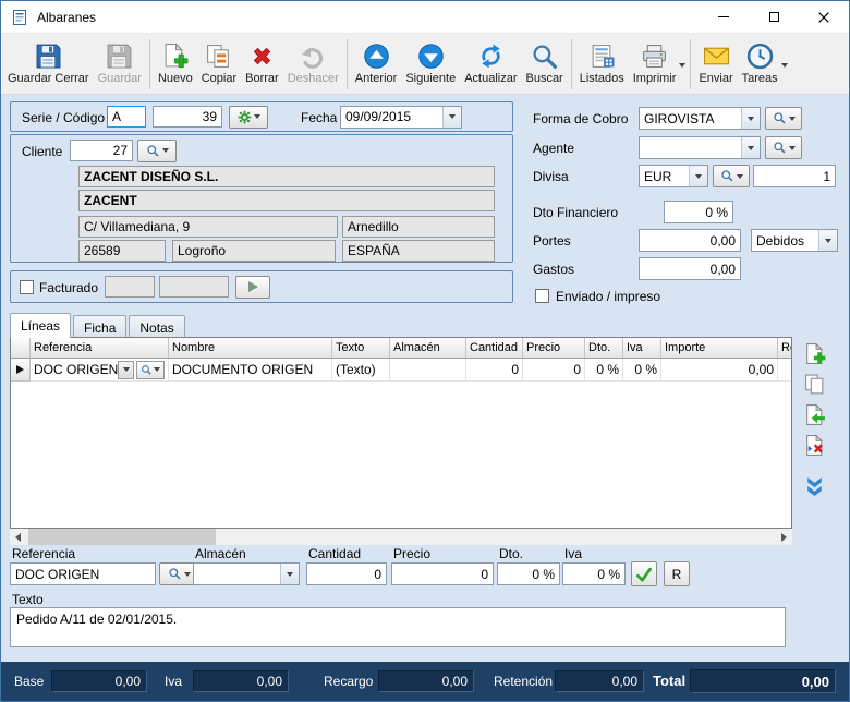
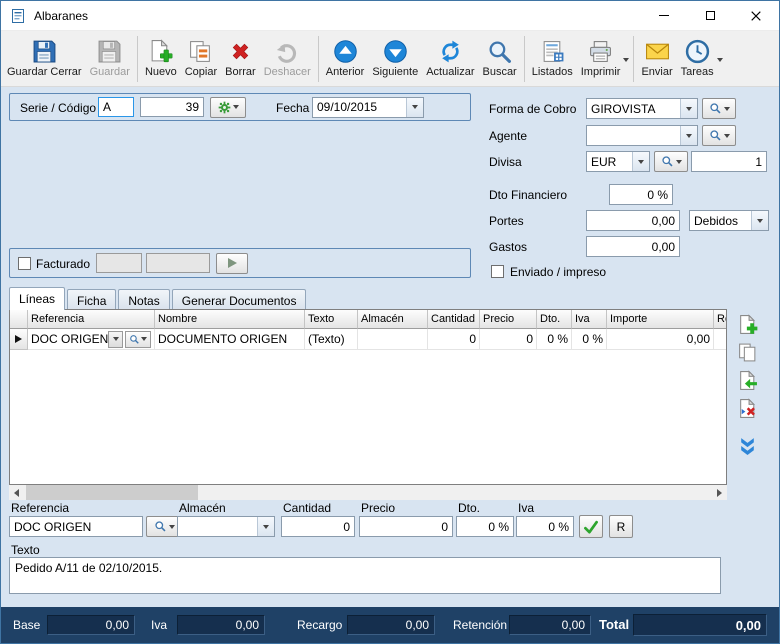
  Albaranes
  Guardar Cerrar
  Guardar
  Nuevo
  Copiar
  Borrar
  Deshacer
  Anterior
  Siguiente
  Actualizar
  Buscar
  Listados
  Imprimir
  Enviar
  Tareas
  Serie / Código
  A
  39
  Fecha
- 09/09/2015
+ 09/10/2015
- Cliente
- 27
- ZACENT DISEÑO S.L.
- ZACENT
- C/ Villamediana, 9
- Arnedillo
- 26589
- Logroño
- ESPAÑA
  Facturado
  Forma de Cobro
  GIROVISTA
  Agente
  Divisa
  EUR
  1
  Dto Financiero
  0 %
  Portes
  0,00
  Debidos
  Gastos
  0,00
  Enviado / impreso
  Líneas
  Ficha
  Notas
+ Generar Documentos
  Referencia
  Nombre
  Texto
  Almacén
  Cantidad
  Precio
  Dto.
  Iva
  Importe
  DOC ORIGEN
  DOCUMENTO ORIGEN
  (Texto)
  0
  0
  0 %
  0 %
  0,00
  Referencia
  Almacén
  Cantidad
  Precio
  Dto.
  Iva
  DOC ORIGEN
  0
  0
  0 %
  0 %
  R
  Texto
- Pedido A/11 de 02/01/2015.
+ Pedido A/11 de 02/10/2015.
  Base
  0,00
  Iva
  0,00
  Recargo
  0,00
  Retención
  0,00
  Total
  0,00
